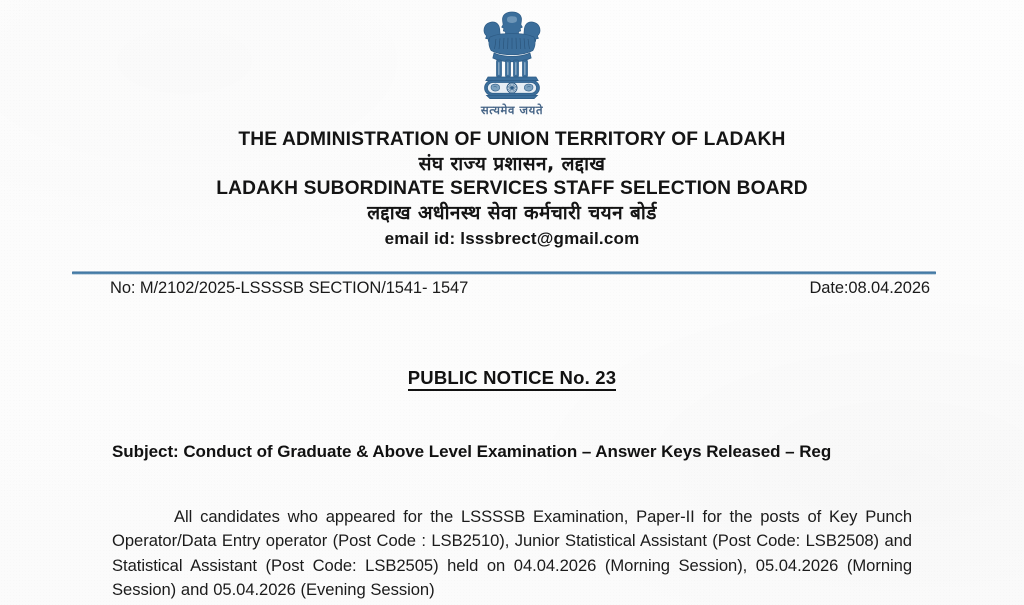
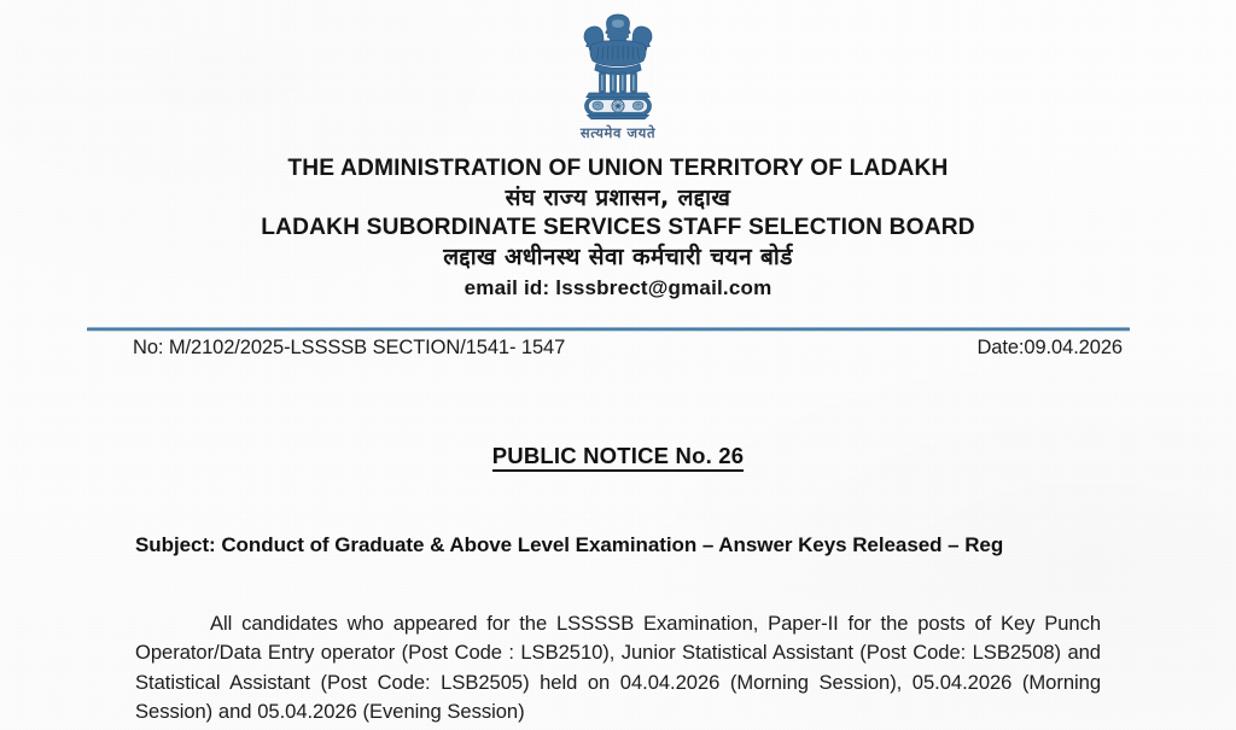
  सत्यमेव जयते
  THE ADMINISTRATION OF UNION TERRITORY OF LADAKH
  संघ राज्य प्रशासन, लद्दाख
  LADAKH SUBORDINATE SERVICES STAFF SELECTION BOARD
  लद्दाख अधीनस्थ सेवा कर्मचारी चयन बोर्ड
  email id: lsssbrect@gmail.com
  No: M/2102/2025-LSSSSB SECTION/1541- 1547
- Date:08.04.2026
+ Date:09.04.2026
- PUBLIC NOTICE No. 23
+ PUBLIC NOTICE No. 26
  Subject: Conduct of Graduate & Above Level Examination – Answer Keys Released – Reg
  All candidates who appeared for the LSSSSB Examination, Paper-II for the posts of Key Punch Operator/Data Entry operator (Post Code : LSB2510), Junior Statistical Assistant (Post Code: LSB2508) and Statistical Assistant (Post Code: LSB2505) held on 04.04.2026 (Morning Session), 05.04.2026 (Morning Session) and 05.04.2026 (Evening Session)
